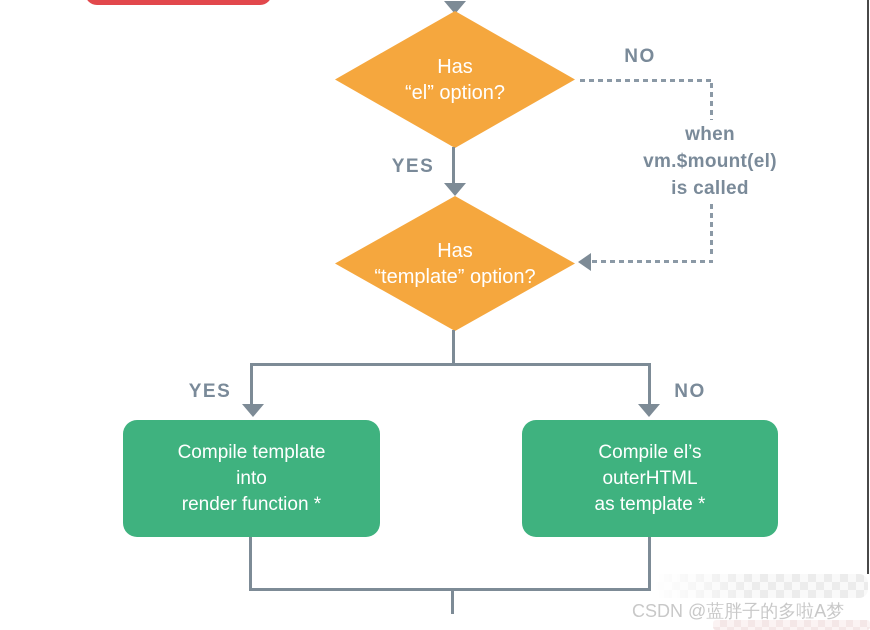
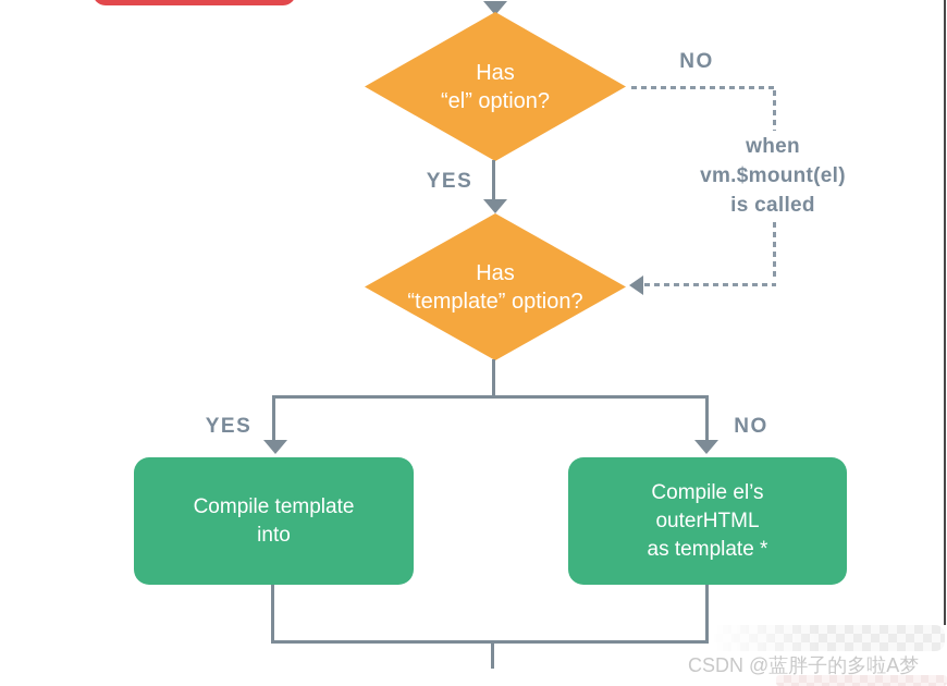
  Has
  “el” option?
  NO
  when
  vm.$mount(el)
  is called
  YES
  Has
  “template” option?
  YES
  NO
  Compile template
  into
- render function *
  Compile el’s
  outerHTML
  as template *
  CSDN @蓝胖子的多啦A梦
